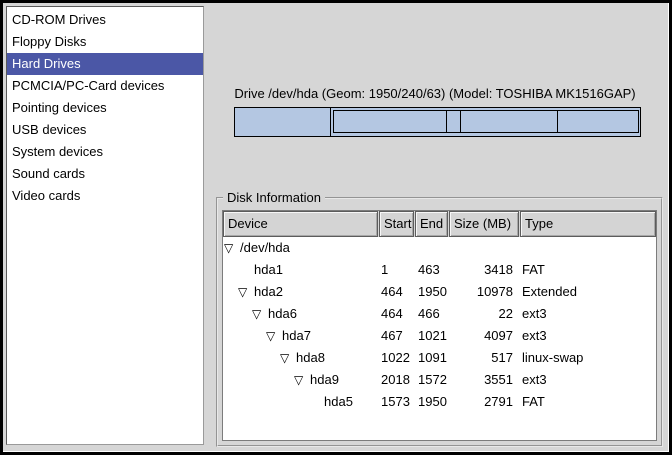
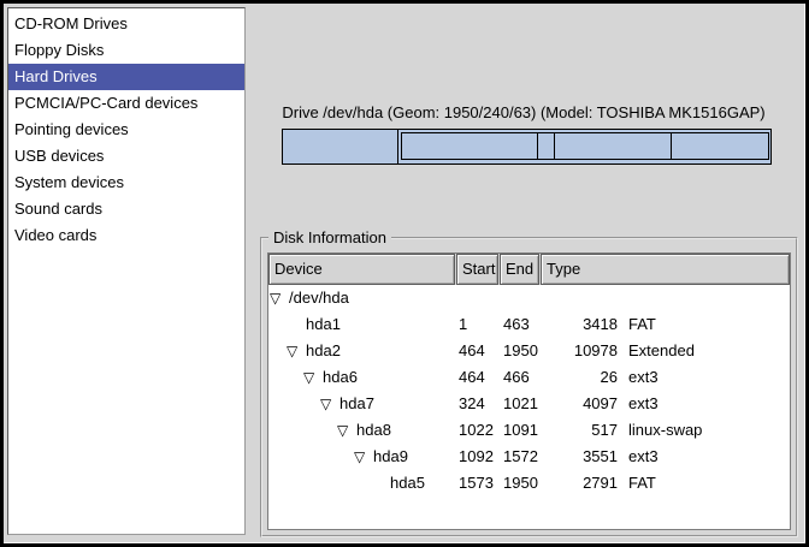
  CD-ROM Drives
  Floppy Disks
  Hard Drives
  PCMCIA/PC-Card devices
  Pointing devices
  USB devices
  System devices
  Sound cards
  Video cards
  Drive /dev/hda (Geom: 1950/240/63) (Model: TOSHIBA MK1516GAP)
  Disk Information
  Device
  Start
  End
- Size (MB)
  Type
  ▽
  /dev/hda
  hda1
  1
  463
  3418
  FAT
  ▽
  hda2
  464
  1950
  10978
  Extended
  ▽
  hda6
  464
  466
- 22
+ 26
  ext3
  ▽
  hda7
- 467
+ 324
  1021
  4097
  ext3
  ▽
  hda8
  1022
  1091
  517
  linux-swap
  ▽
  hda9
- 2018
+ 1092
  1572
  3551
  ext3
  hda5
  1573
  1950
  2791
  FAT
